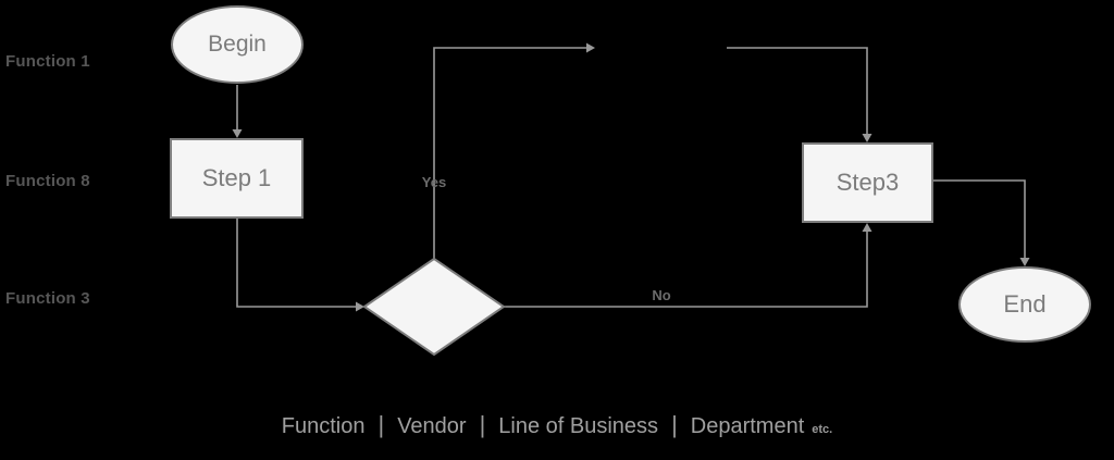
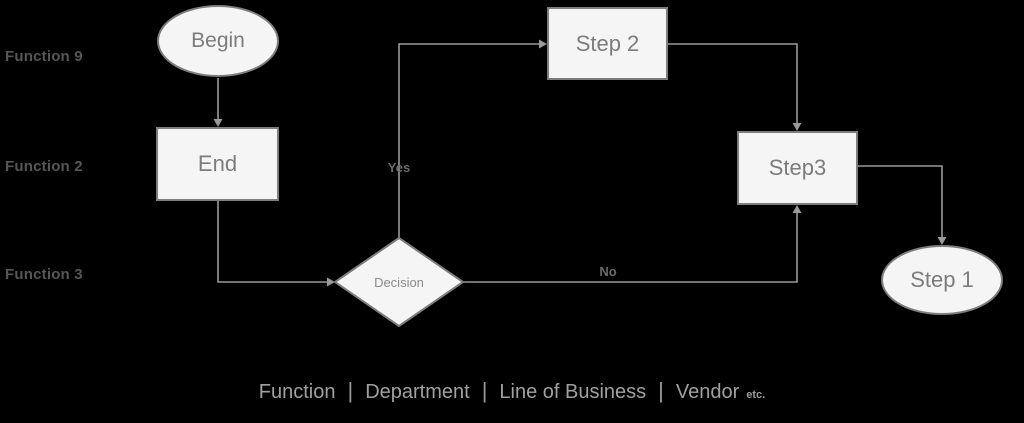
- Function 1
+ Function 9
- Function 8
+ Function 2
  Function 3
  Begin
- Step 1
+ End
+ Step 2
+ Decision
  Step3
- End
+ Step 1
  Yes
  No
  Function
  |
- Vendor
+ Department
  |
  Line of Business
  |
- Department
+ Vendor
  etc.
